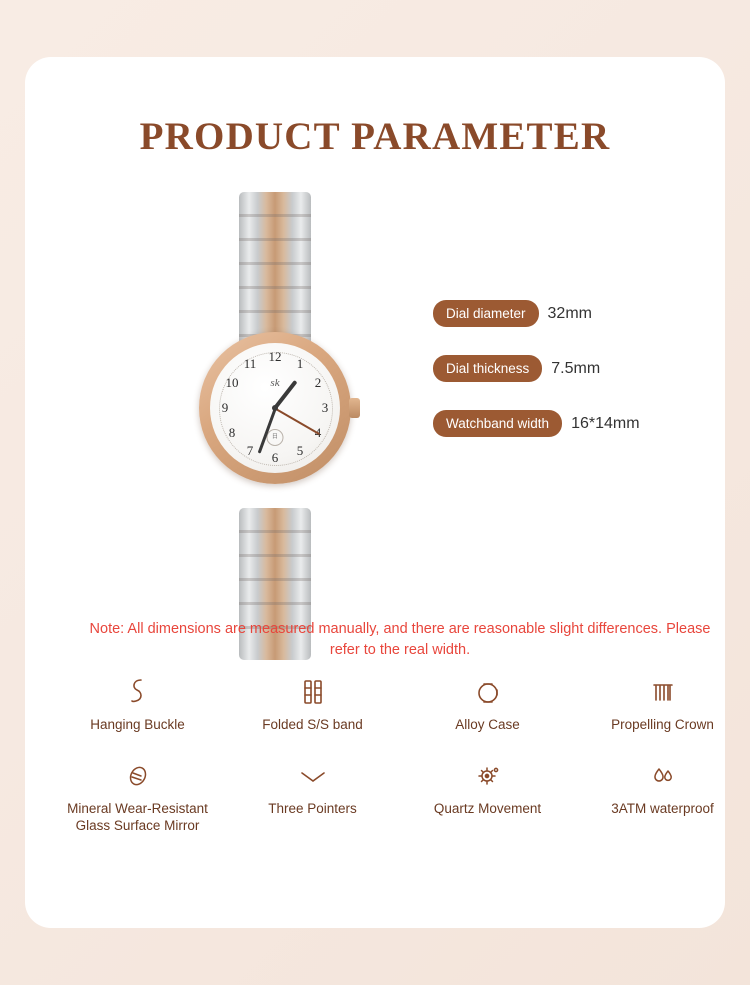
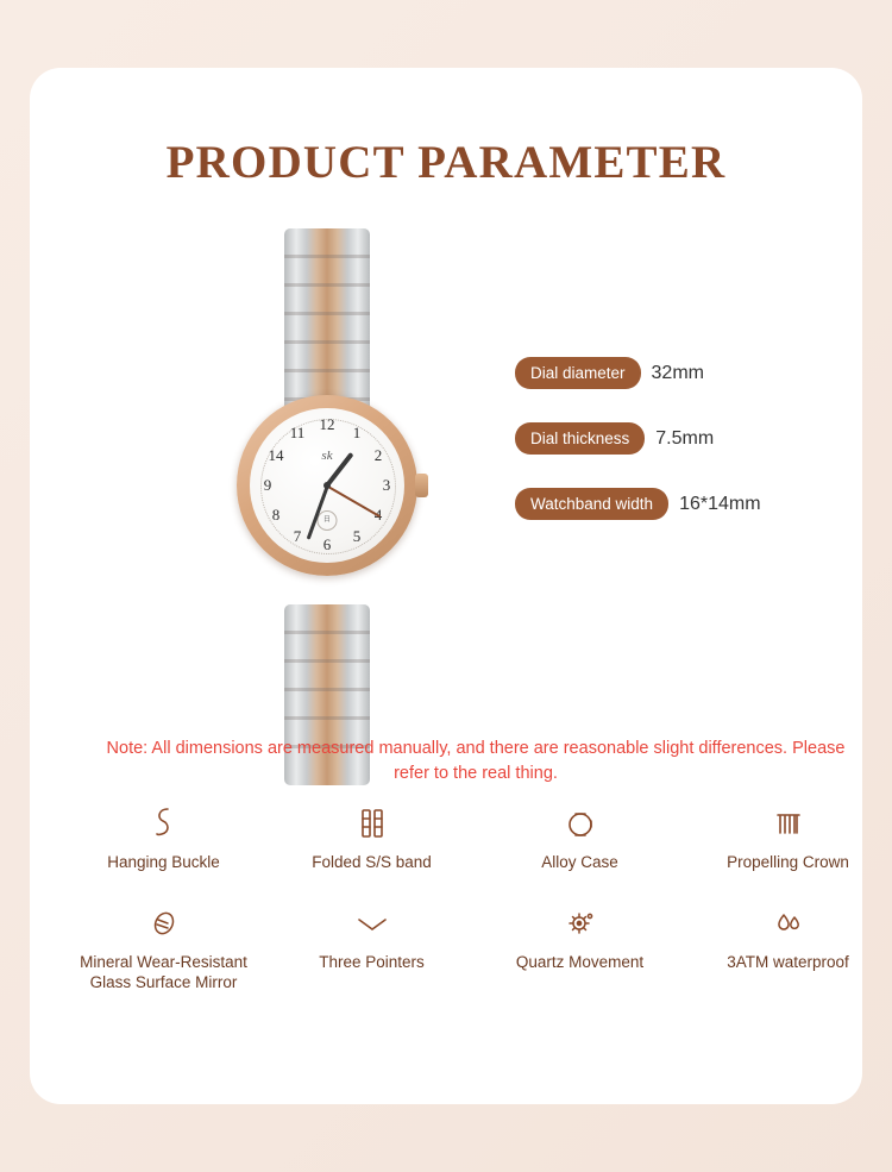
  PRODUCT PARAMETER
  12
  1
  2
  3
  5
  6
  7
  8
  9
- 10
+ 14
  11
  sk
  Dial diameter
  32mm
  Dial thickness
  7.5mm
  Watchband width
  16*14mm
- Note: All dimensions are measured manually, and there are reasonable slight differences. Please refer to the real width.
+ Note: All dimensions are measured manually, and there are reasonable slight differences. Please refer to the real thing.
  Hanging Buckle
  Folded S/S band
  Alloy Case
  Propelling Crown
  Mineral Wear-Resistant Glass Surface Mirror
  Three Pointers
  Quartz Movement
  3ATM waterproof
